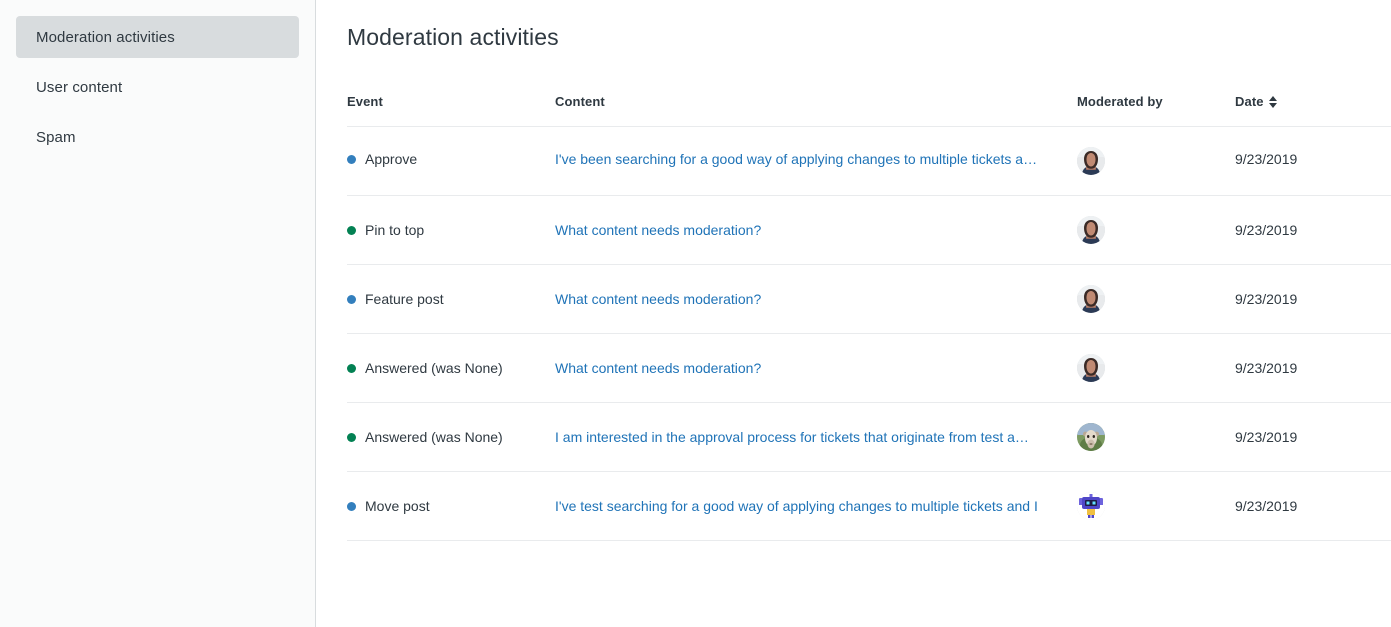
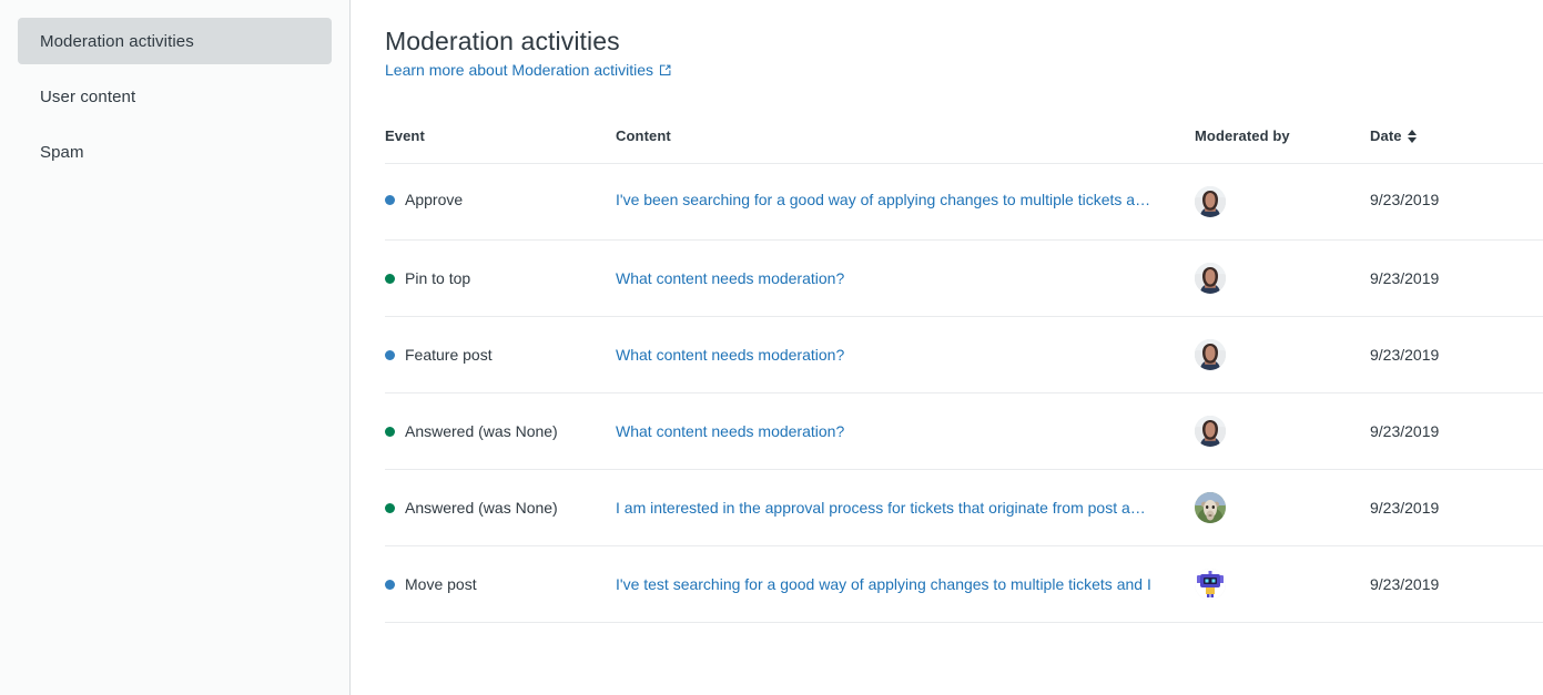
  Moderation activities
  User content
  Spam
  Moderation activities
+ Learn more about Moderation activities
  Event	Content	Moderated by	Date
  Approve	I've been searching for a good way of applying changes to multiple tickets a…		9/23/2019
  Pin to top	What content needs moderation?		9/23/2019
  Feature post	What content needs moderation?		9/23/2019
  Answered (was None)	What content needs moderation?		9/23/2019
- Answered (was None)	I am interested in the approval process for tickets that originate from test a…		9/23/2019
+ Answered (was None)	I am interested in the approval process for tickets that originate from post a…		9/23/2019
  Move post	I've test searching for a good way of applying changes to multiple tickets and I		9/23/2019
